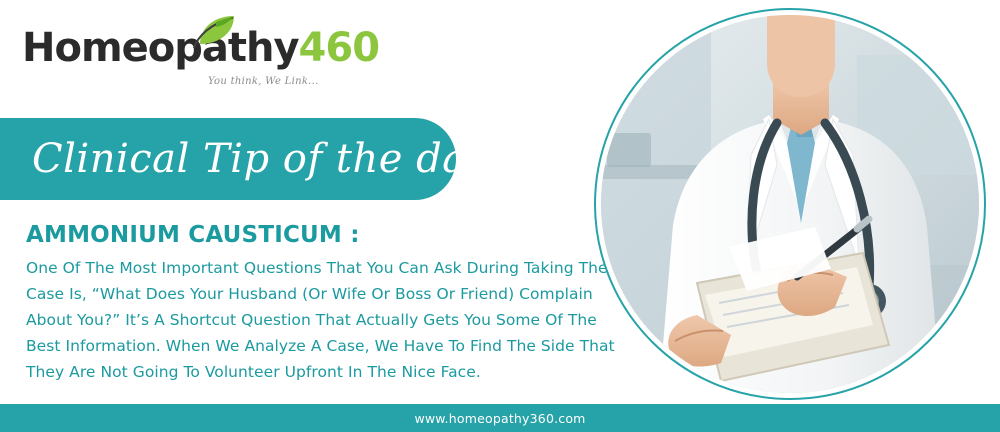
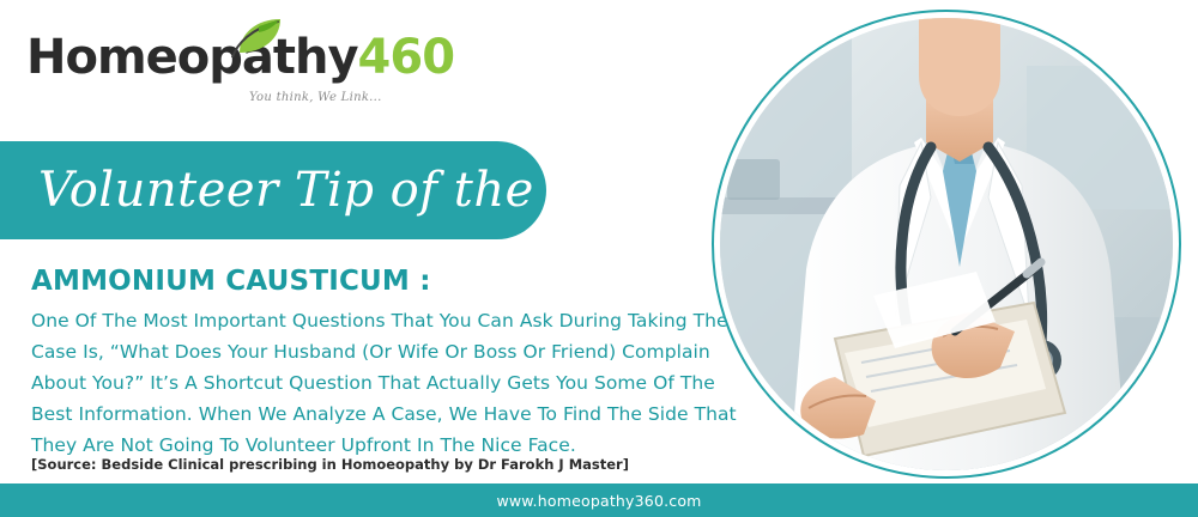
  Homeopathy460
  You think, We Link...
- Clinical Tip of the day
+ Volunteer Tip of the day
  AMMONIUM CAUSTICUM :
  One Of The Most Important Questions That You Can Ask During Taking The Case Is, “What Does Your Husband (Or Wife Or Boss Or Friend) Complain About You?” It’s A Shortcut Question That Actually Gets You Some Of The Best Information. When We Analyze A Case, We Have To Find The Side That They Are Not Going To Volunteer Upfront In The Nice Face.
+ [Source: Bedside Clinical prescribing in Homoeopathy by Dr Farokh J Master]
  www.homeopathy360.com
